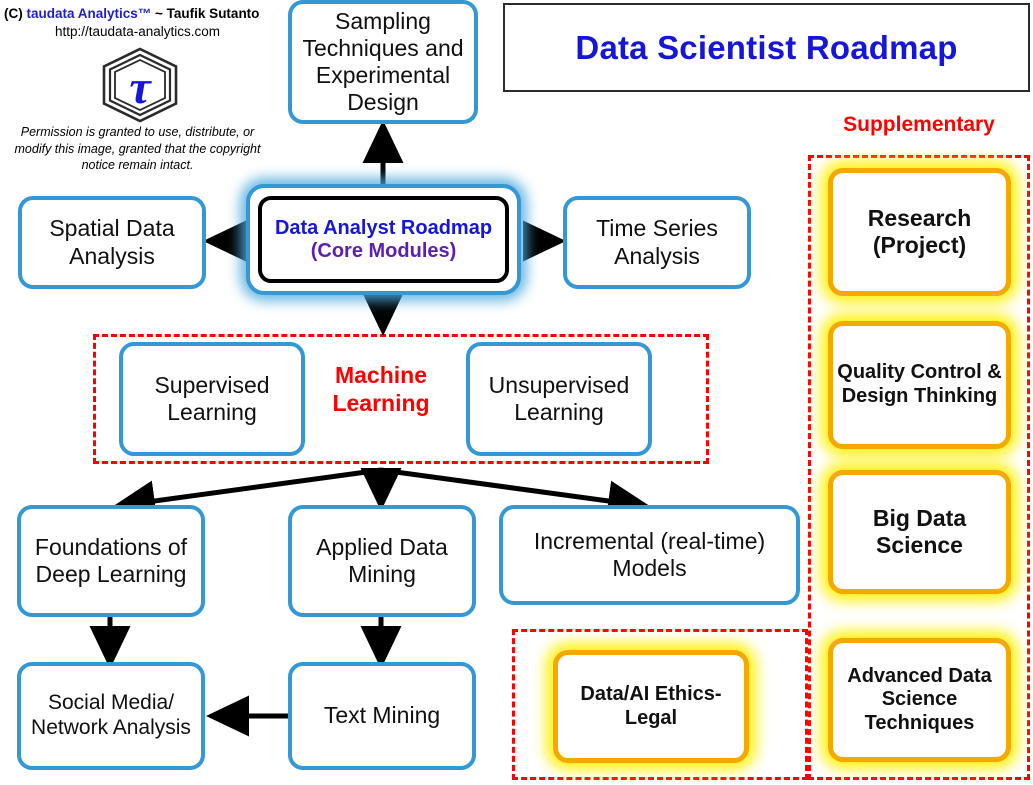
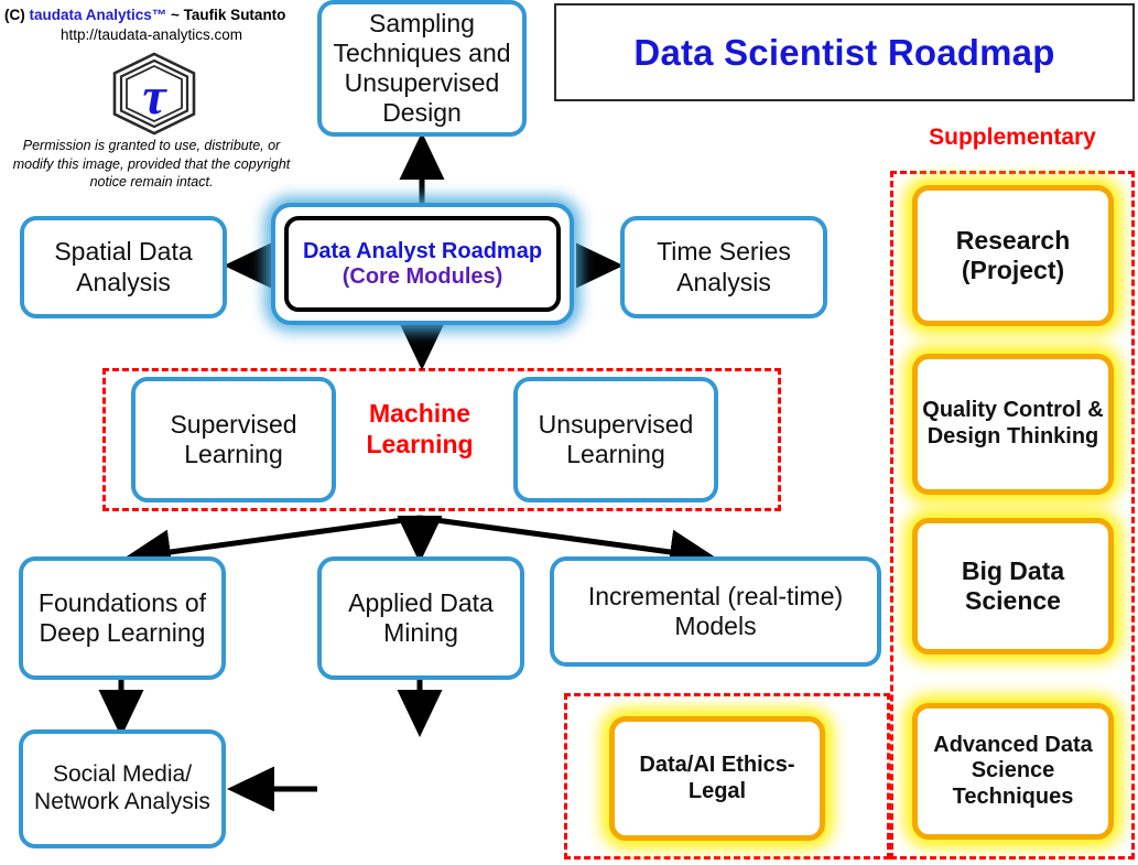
  (C) taudata Analytics™ ~ Taufik Sutanto
  http://taudata-analytics.com
  τ
- Permission is granted to use, distribute, or modify this image, granted that the copyright notice remain intact.
+ Permission is granted to use, distribute, or modify this image, provided that the copyright notice remain intact.
  Data Scientist Roadmap
  Supplementary
- Sampling Techniques and Experimental Design
+ Sampling Techniques and Unsupervised Design
  Spatial Data Analysis
  Time Series Analysis
  Data Analyst Roadmap
  (Core Modules)
  Supervised Learning
  Machine Learning
  Unsupervised Learning
  Foundations of Deep Learning
  Applied Data Mining
  Incremental (real-time) Models
  Social Media/ Network Analysis
- Text Mining
  Data/AI Ethics-Legal
  Research (Project)
  Quality Control & Design Thinking
  Big Data Science
  Advanced Data Science Techniques
